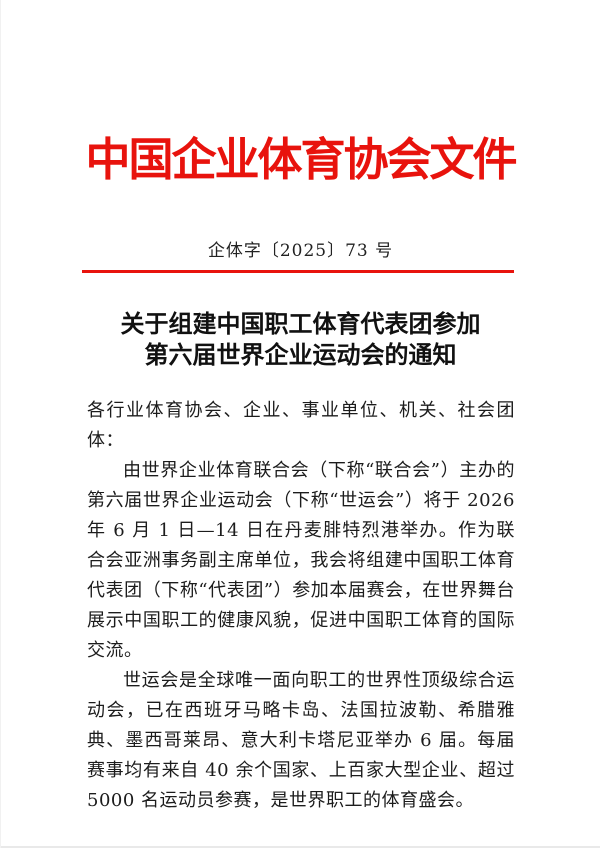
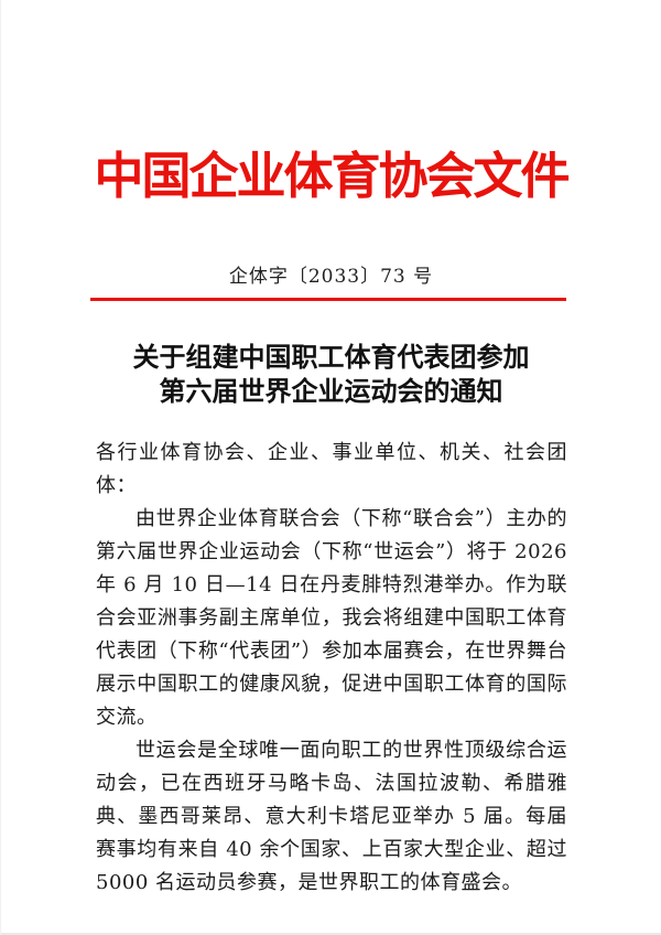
  中国企业体育协会文件
- 企体字〔2025〕73 号
+ 企体字〔2033〕73 号
  关于组建中国职工体育代表团参加
  第六届世界企业运动会的通知
  各行业体育协会、企业、事业单位、机关、社会团体：
- 由世界企业体育联合会（下称“联合会”）主办的第六届世界企业运动会（下称“世运会”）将于 2026 年 6 月 1 日—14 日在丹麦腓特烈港举办。作为联合会亚洲事务副主席单位，我会将组建中国职工体育代表团（下称“代表团”）参加本届赛会，在世界舞台展示中国职工的健康风貌，促进中国职工体育的国际交流。
+ 由世界企业体育联合会（下称“联合会”）主办的第六届世界企业运动会（下称“世运会”）将于 2026 年 6 月 10 日—14 日在丹麦腓特烈港举办。作为联合会亚洲事务副主席单位，我会将组建中国职工体育代表团（下称“代表团”）参加本届赛会，在世界舞台展示中国职工的健康风貌，促进中国职工体育的国际交流。
- 世运会是全球唯一面向职工的世界性顶级综合运动会，已在西班牙马略卡岛、法国拉波勒、希腊雅典、墨西哥莱昂、意大利卡塔尼亚举办 6 届。每届赛事均有来自 40 余个国家、上百家大型企业、超过 5000 名运动员参赛，是世界职工的体育盛会。
+ 世运会是全球唯一面向职工的世界性顶级综合运动会，已在西班牙马略卡岛、法国拉波勒、希腊雅典、墨西哥莱昂、意大利卡塔尼亚举办 5 届。每届赛事均有来自 40 余个国家、上百家大型企业、超过 5000 名运动员参赛，是世界职工的体育盛会。
